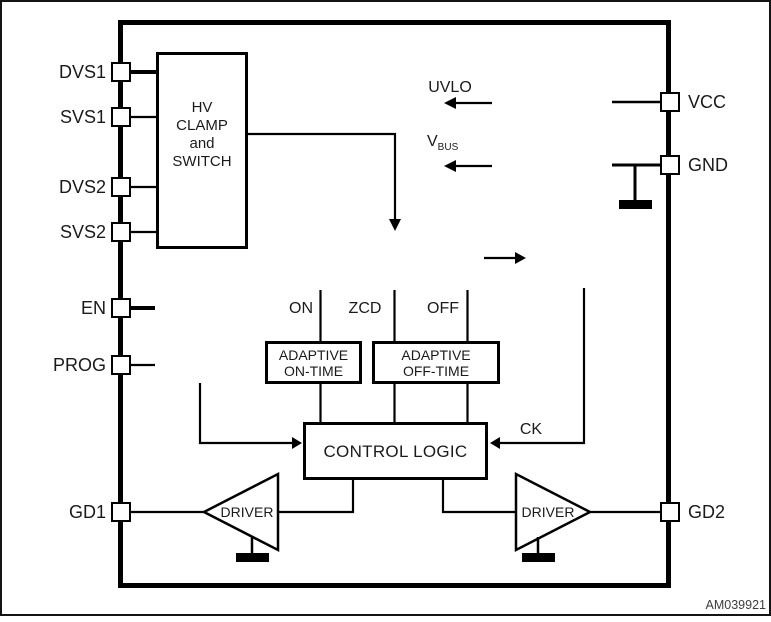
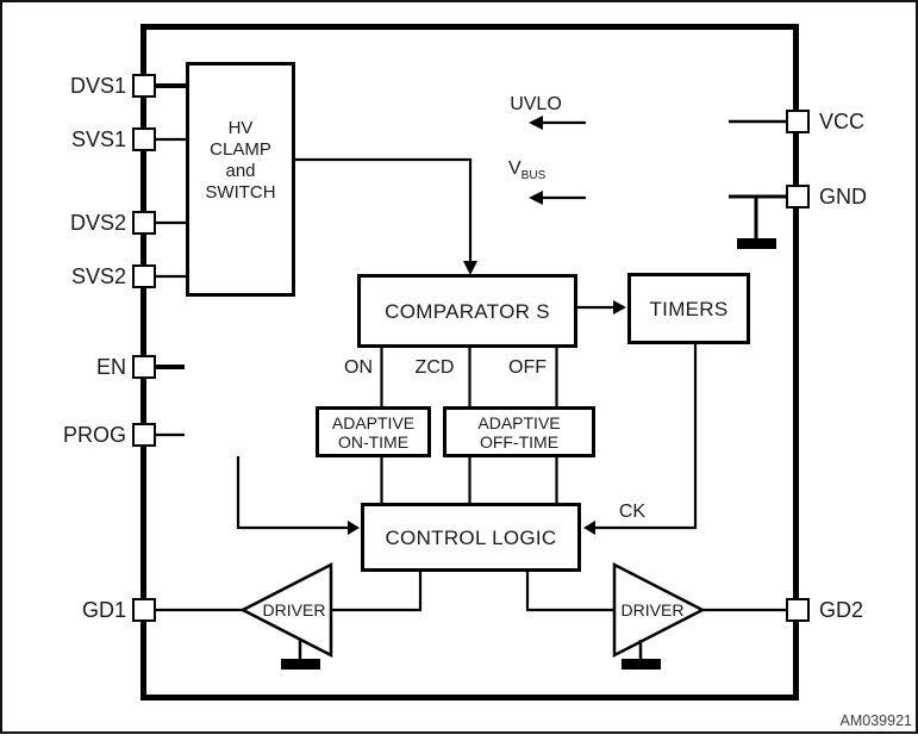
  HV
  CLAMP
  and
  SWITCH
+ COMPARATOR S
+ TIMERS
  ADAPTIVE
  ON-TIME
  ADAPTIVE
  OFF-TIME
  CONTROL LOGIC
  DVS1
  SVS1
  DVS2
  SVS2
  EN
  PROG
  GD1
  VCC
  GND
  GD2
  UVLO
  VBUS
  ON
  ZCD
  OFF
  CK
  DRIVER
  DRIVER
  AM039921
